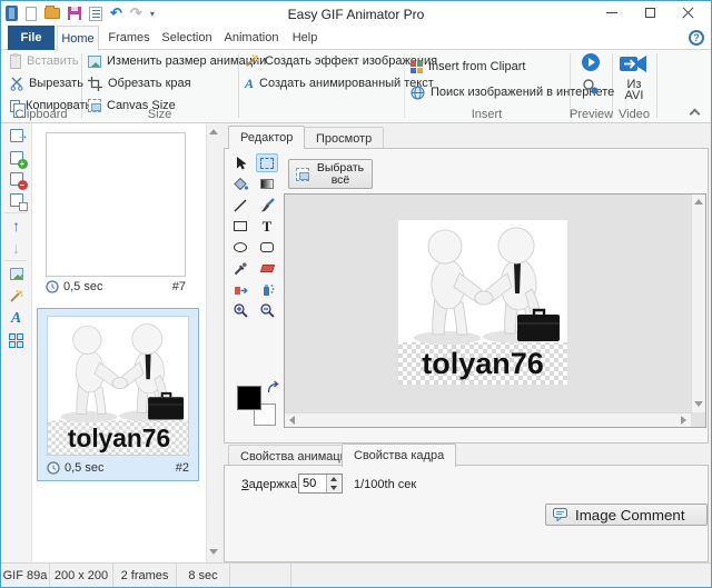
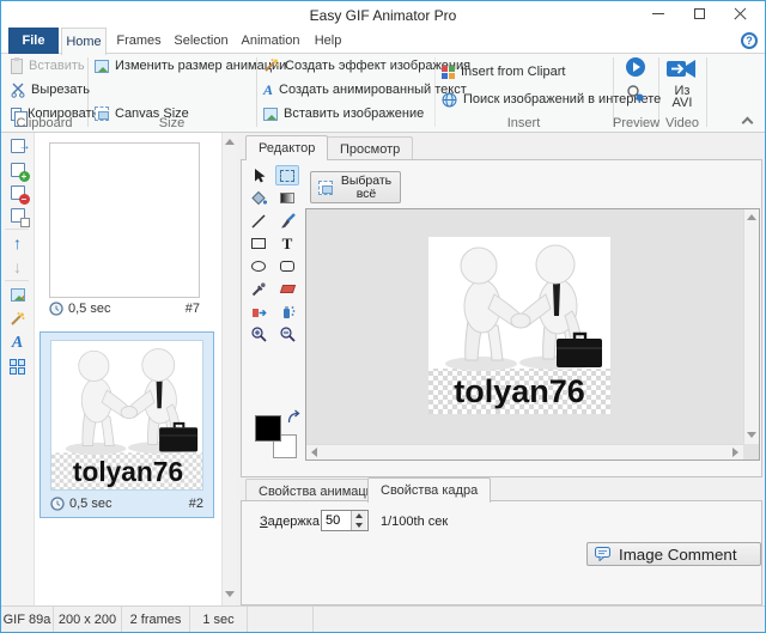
- ↶
- ↷
- ▾
  Easy GIF Animator Pro
  File
  Home
  Frames
  Selection
  Animation
  Help
  ?
  Вставить
  Вырезать
  Копироват
  Clipboard
  Изменить размер анимации
- Обрезать края
  Canvas Size
  Size
  Создать эффект изображия
  A
  Создать анимированный текст
+ Вставить изображение
  Insert from Clipart
  Поиск изображений в интерете
  Insert
  Preview
  Из
  AVI
  Video
  →
  +
  –
  ↑
  ↓
  A
  0,5 sec
  #7
  tolyan76
  0,5 sec
  #2
  Редактор
  Просмотр
  T
  Выбрать всё
  tolyan76
  Свойства анимац
  Свойства кадра
  Задержка
  50
  1/100th сек
  Image Comment
  GIF 89a
  200 x 200
  2 frames
- 8 sec
+ 1 sec
